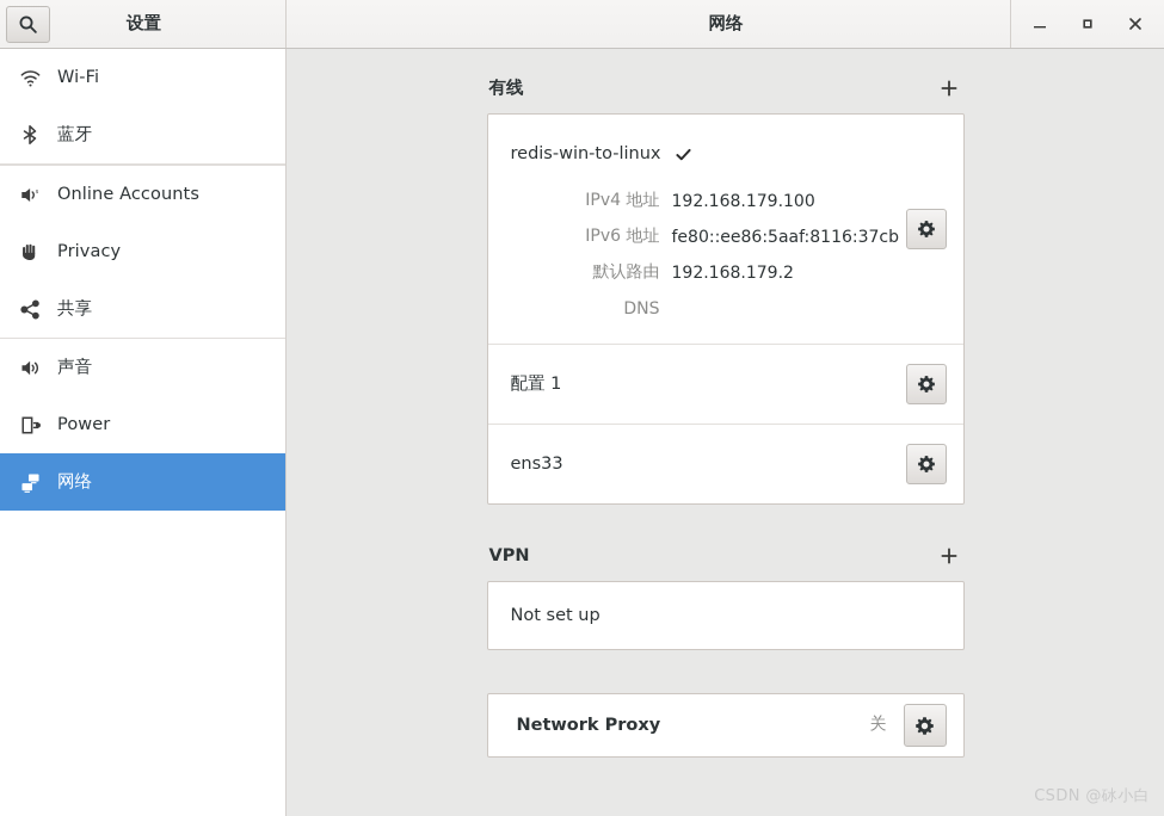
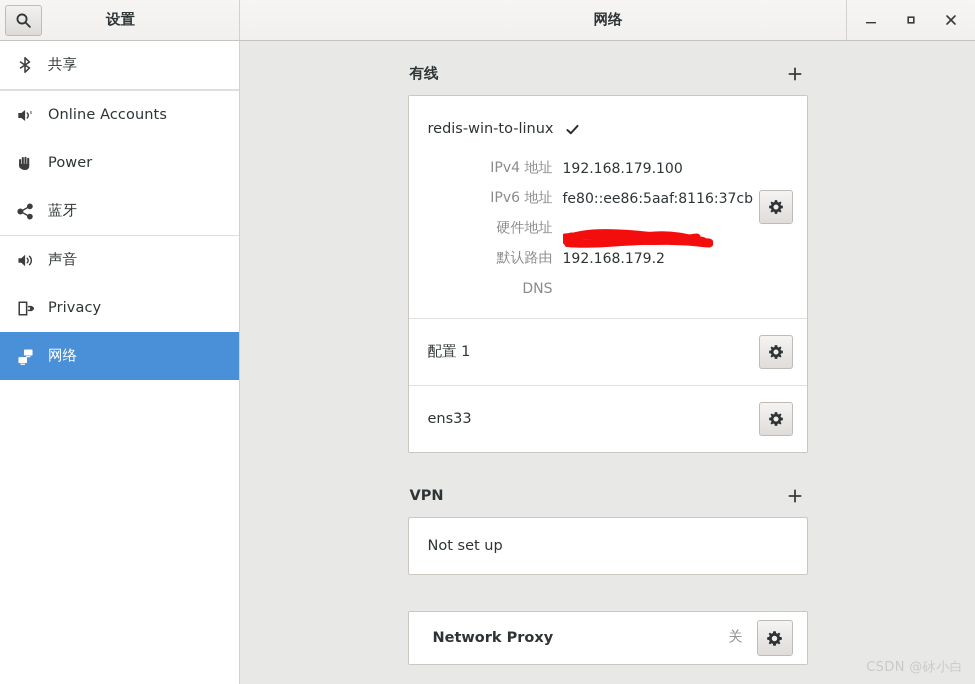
  设置
  网络
- Wi-Fi
- 蓝牙
+ 共享
  Online Accounts
- Privacy
+ Power
- 共享
+ 蓝牙
  声音
- Power
+ Privacy
  网络
  有线
  redis-win-to-linux
  IPv4 地址
  192.168.179.100
  IPv6 地址
  fe80::ee86:5aaf:8116:37cb
+ 硬件地址
  默认路由
  192.168.179.2
  DNS
  配置 1
  ens33
  VPN
  Not set up
  Network Proxy
  关
  CSDN @砅小白
